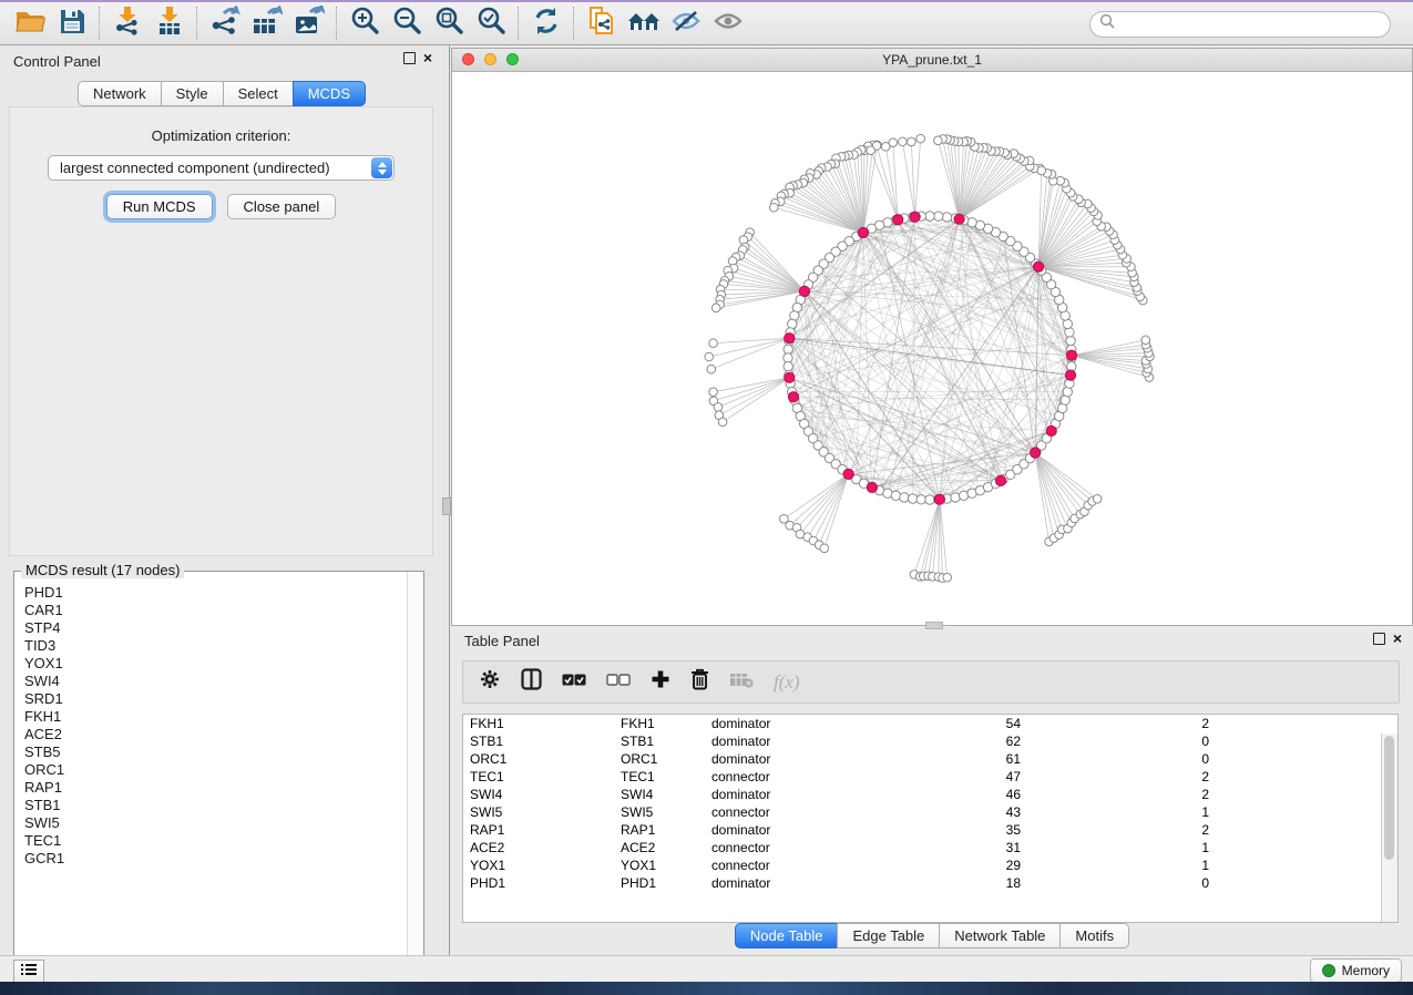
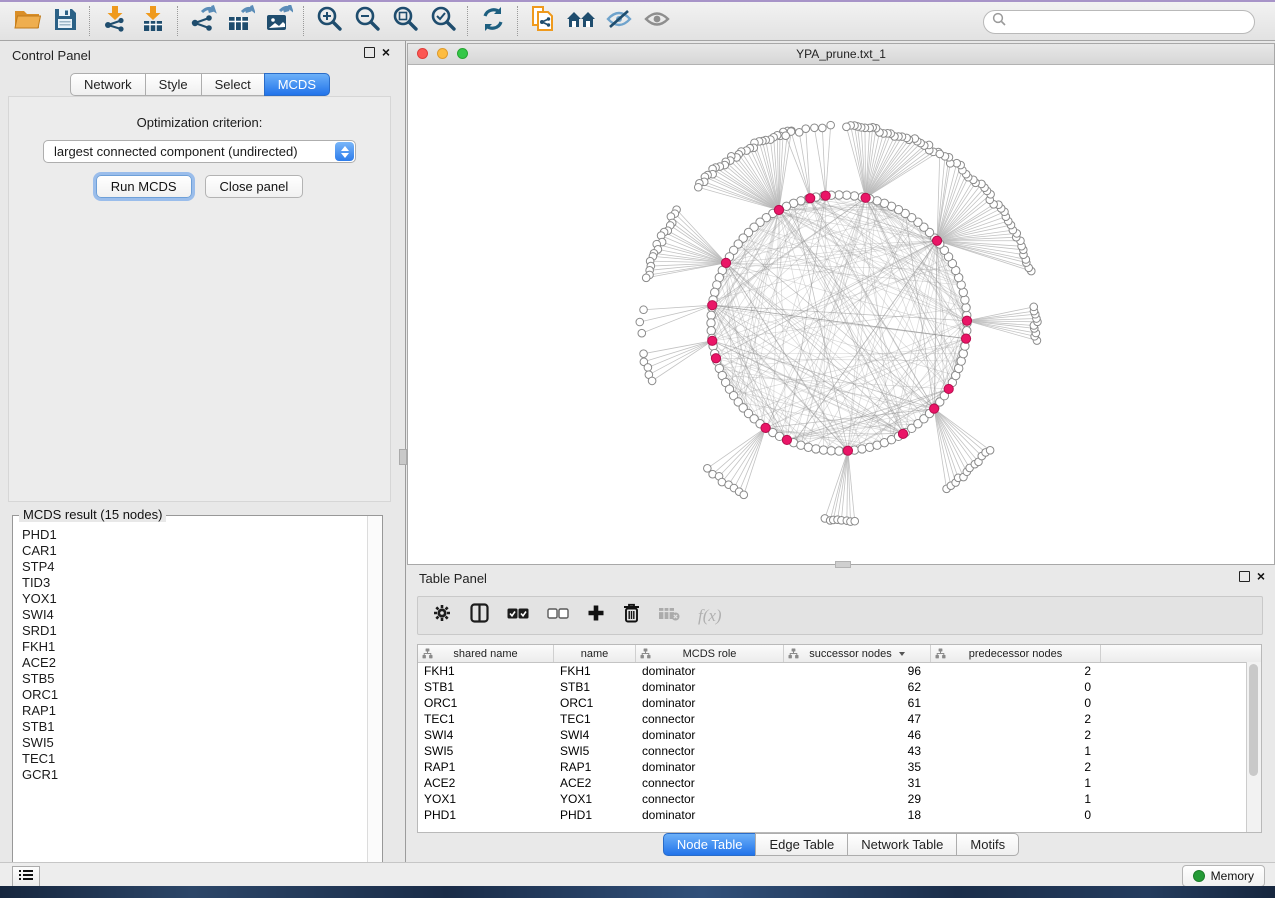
  Control Panel
  ×
  Network
  Style
  Select
  MCDS
  Optimization criterion:
  largest connected component (undirected)
  Run MCDS
  Close panel
- MCDS result (17 nodes)
+ MCDS result (15 nodes)
  PHD1
  CAR1
  STP4
  TID3
  YOX1
  SWI4
  SRD1
  FKH1
  ACE2
  STB5
  ORC1
  RAP1
  STB1
  SWI5
  TEC1
  GCR1
  YPA_prune.txt_1
  Table Panel
  ×
  f(x)
+ shared name
+ name
+ MCDS role
+ successor nodes
+ predecessor nodes
  FKH1
  FKH1
  dominator
- 54
+ 96
  2
  STB1
  STB1
  dominator
  62
  0
  ORC1
  ORC1
  dominator
  61
  0
  TEC1
  TEC1
  connector
  47
  2
  SWI4
  SWI4
  dominator
  46
  2
  SWI5
  SWI5
  connector
  43
  1
  RAP1
  RAP1
  dominator
  35
  2
  ACE2
  ACE2
  connector
  31
  1
  YOX1
  YOX1
  connector
  29
  1
  PHD1
  PHD1
  dominator
  18
  0
  Node Table
  Edge Table
  Network Table
  Motifs
  Memory
